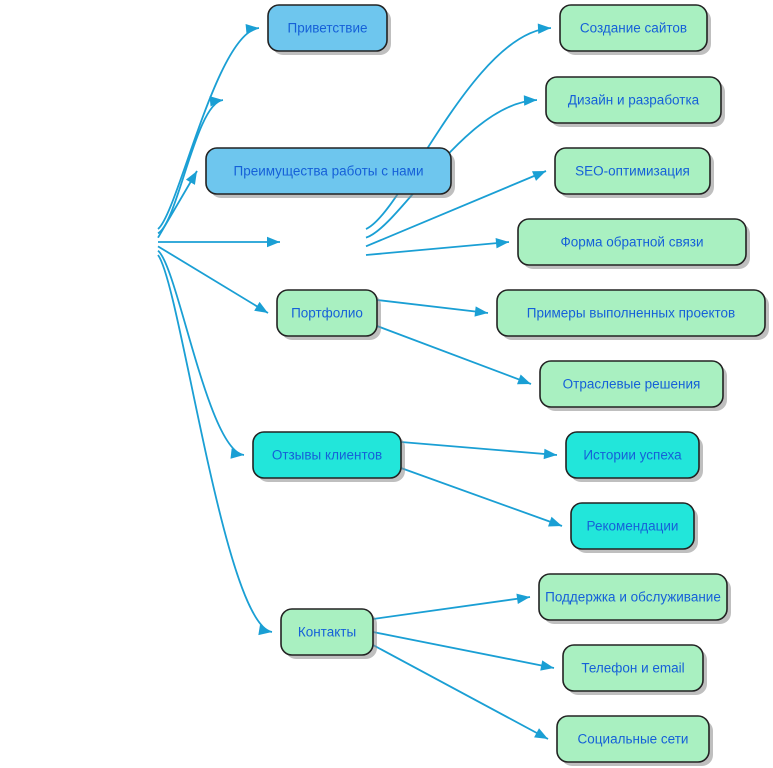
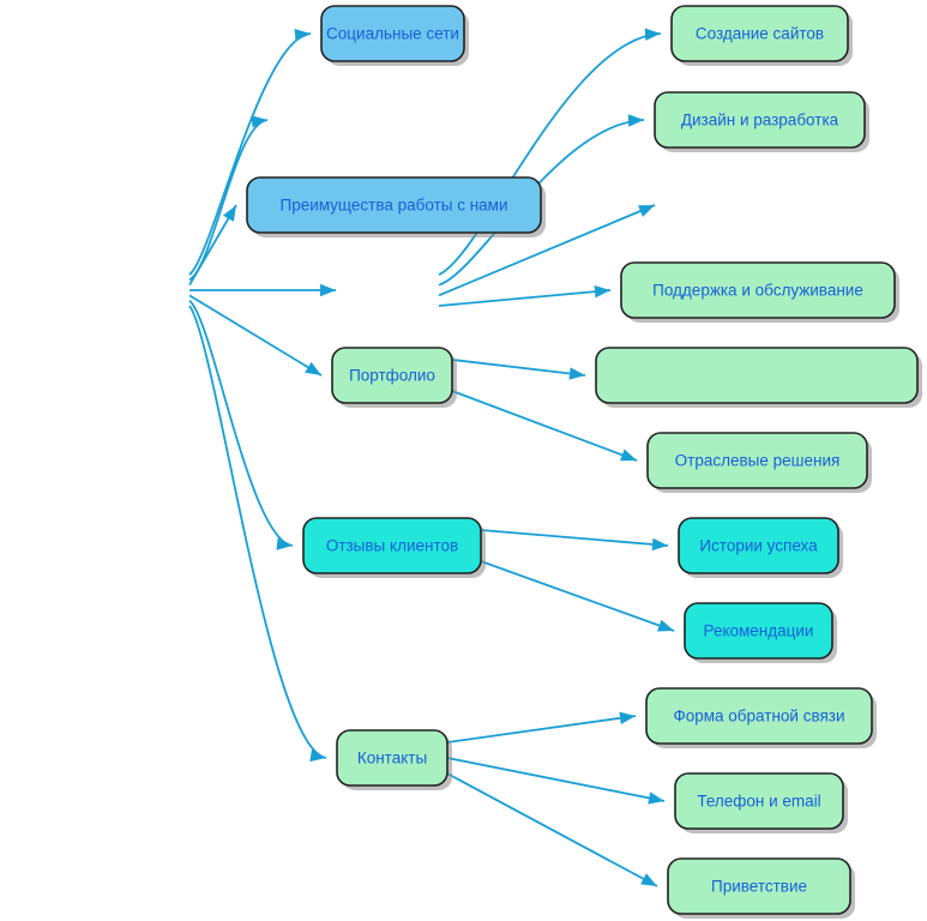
- Приветствие
+ Социальные сети
  Преимущества работы с нами
  Портфолио
  Отзывы клиентов
  Контакты
  Создание сайтов
  Дизайн и разработка
- SEO-оптимизация
- Форма обратной связи
+ Поддержка и обслуживание
- Примеры выполненных проектов
  Отраслевые решения
  Истории успеха
  Рекомендации
- Поддержка и обслуживание
+ Форма обратной связи
  Телефон и email
- Социальные сети
+ Приветствие
